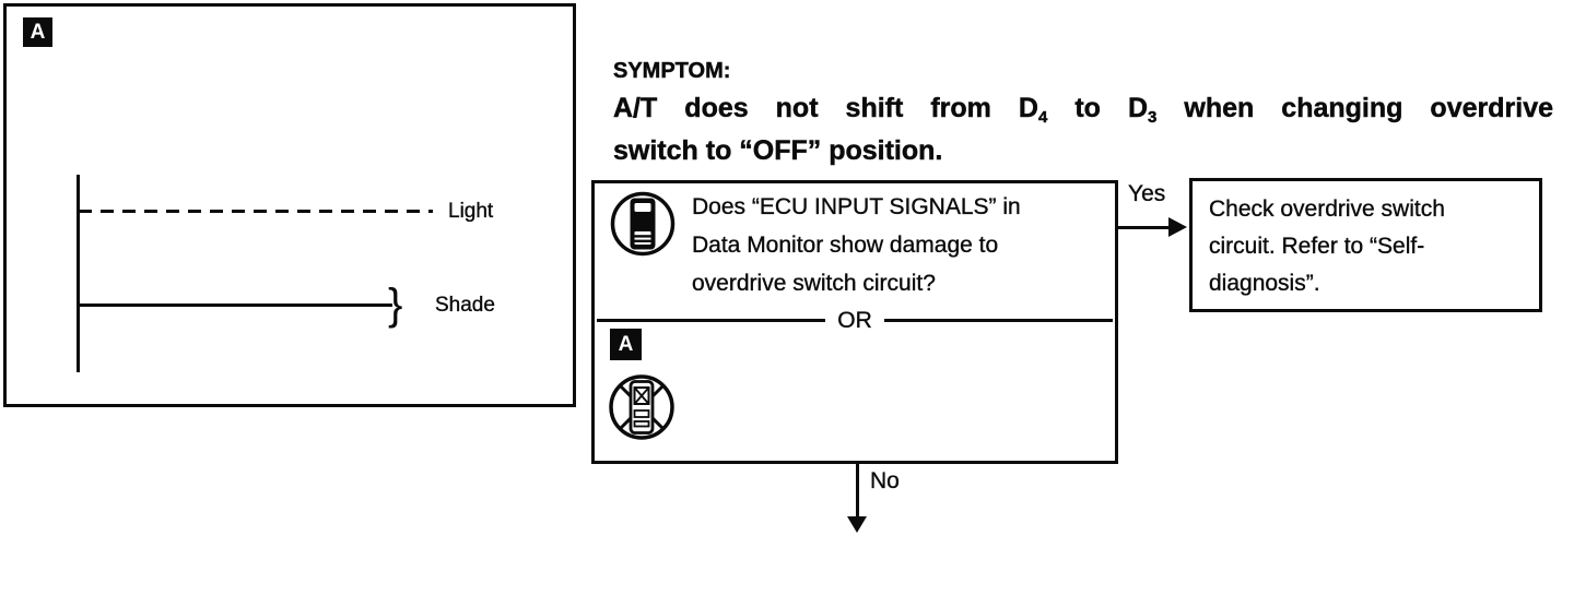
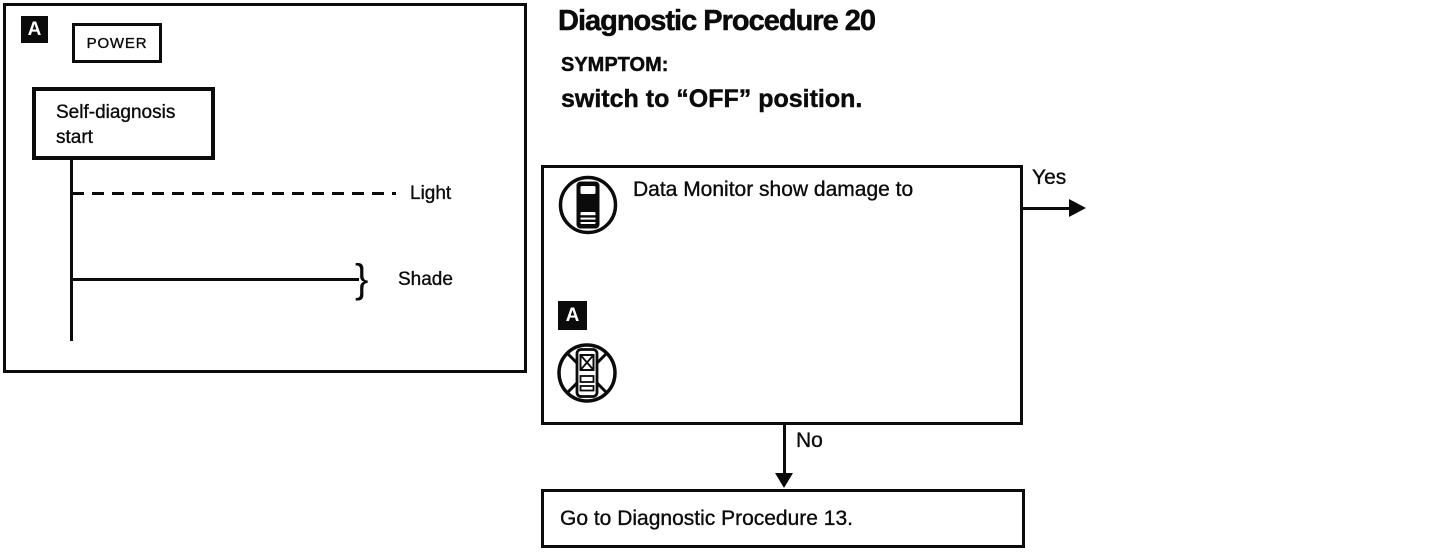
  A
+ POWER
+ Self-diagnosis
+ start
  Light
  }
  Shade
+ Diagnostic Procedure 20
  SYMPTOM:
- A/T does not shift from D4 to D3 when changing overdrive
  switch to “OFF” position.
- Does “ECU INPUT SIGNALS” in
  Data Monitor show damage to
- overdrive switch circuit?
- OR
  A
  Yes
- Check overdrive switch
- circuit. Refer to “Self-
- diagnosis”.
  No
+ Go to Diagnostic Procedure 13.
